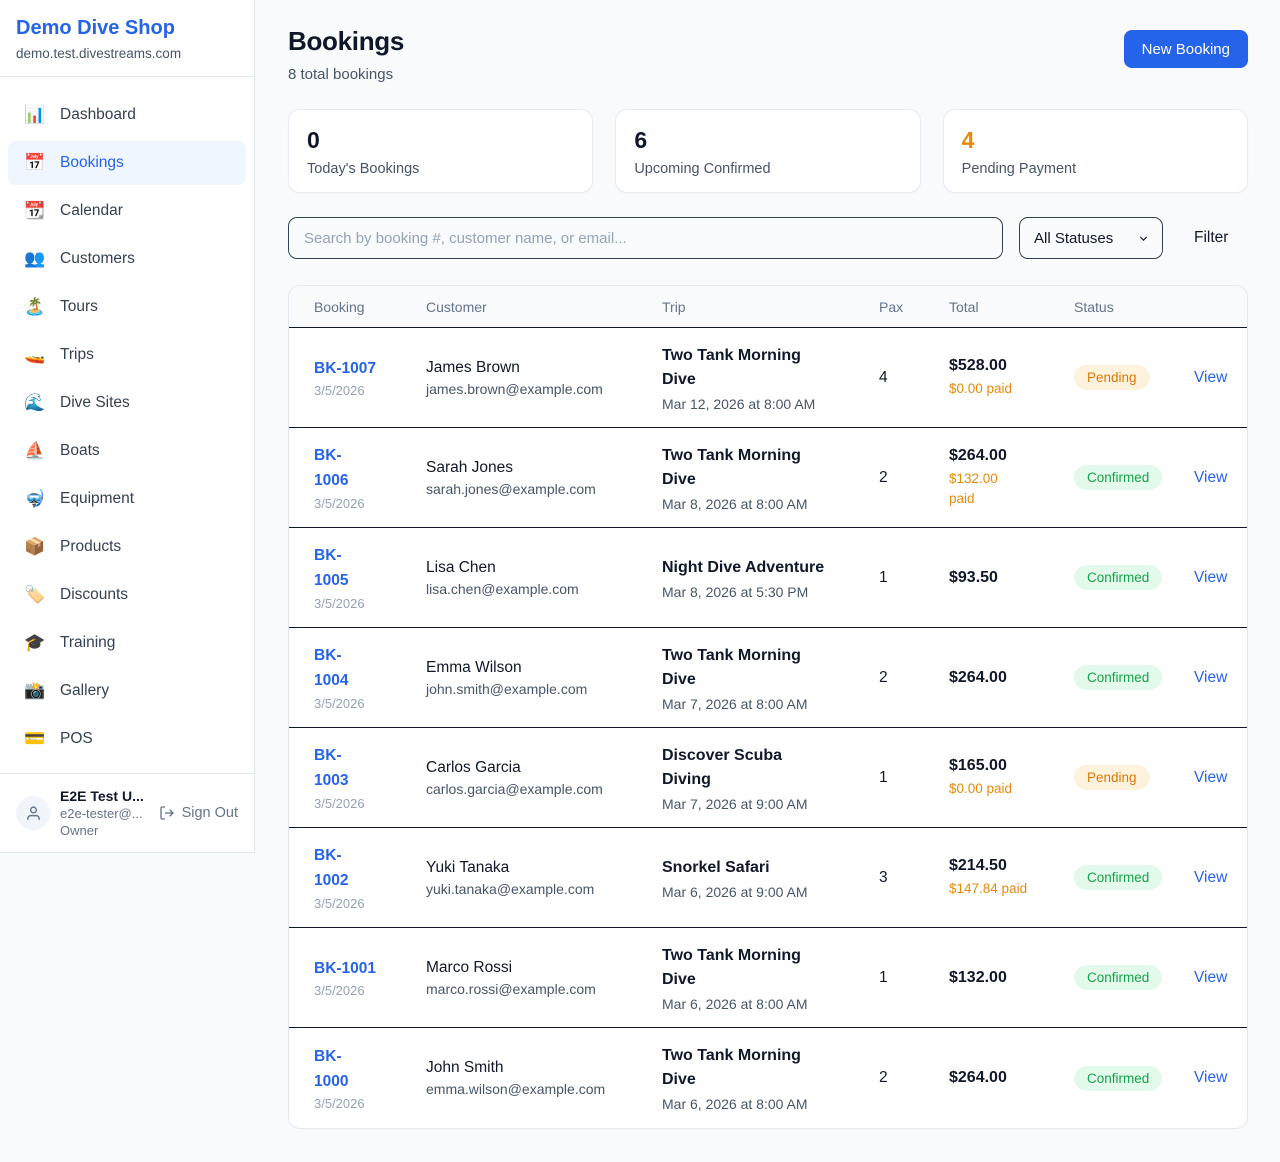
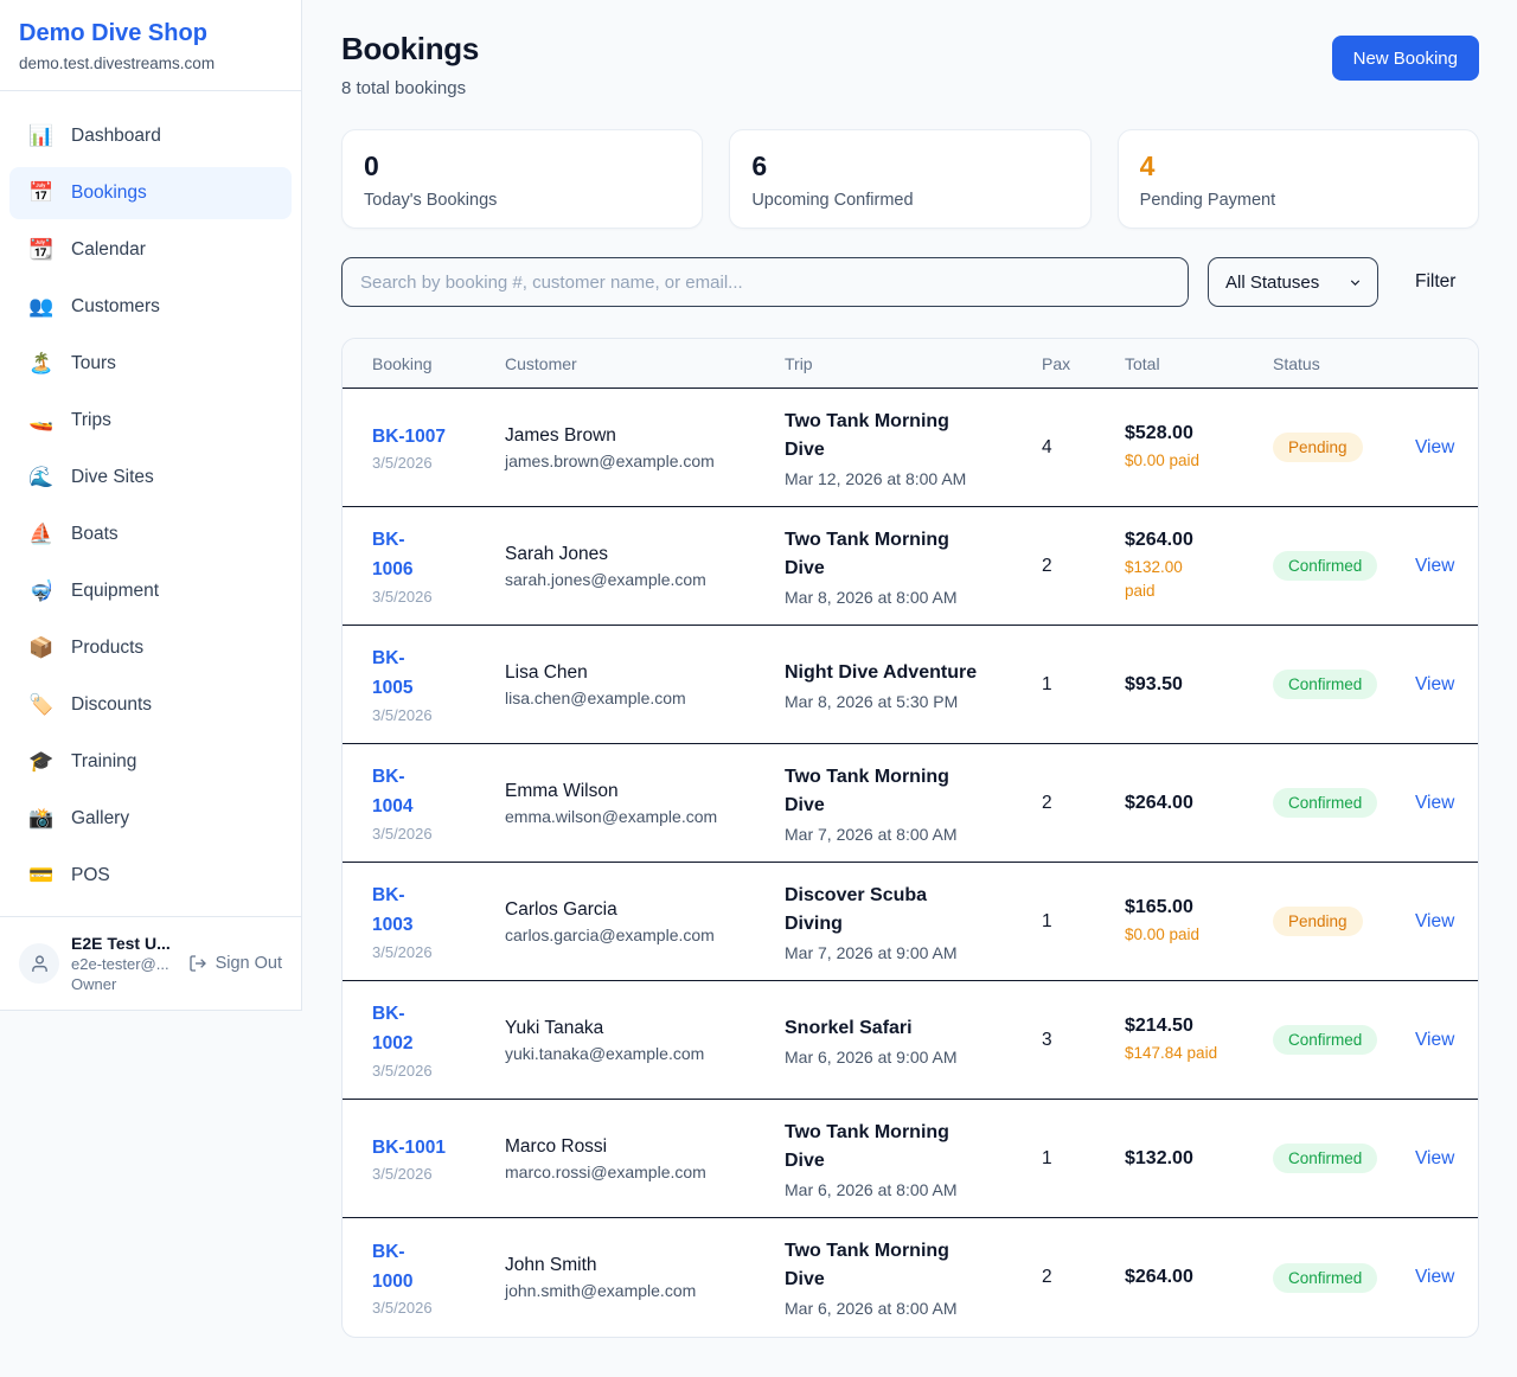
  Demo Dive Shop
  demo.test.divestreams.com
  📊
  Dashboard
  📅
  Bookings
  📆
  Calendar
  👥
  Customers
  🏝️
  Tours
  🚤
  Trips
  🌊
  Dive Sites
  ⛵
  Boats
  🤿
  Equipment
  📦
  Products
  🏷️
  Discounts
  🎓
  Training
  📸
  Gallery
  💳
  POS
  E2E Test U...
  e2e-tester@...
  Owner
  Sign Out
  Bookings
  8 total bookings
  New Booking
  0
  Today's Bookings
  6
  Upcoming Confirmed
  4
  Pending Payment
  Search by booking #, customer name, or email...
  All Statuses
  Filter
  Booking
  Customer
  Trip
  Pax
  Total
  Status
  BK-1007
  3/5/2026
  James Brown
  james.brown@example.com
  Two Tank Morning
  Dive
  Mar 12, 2026 at 8:00 AM
  4
  $528.00
  $0.00 paid
  Pending
  View
  BK-
  1006
  3/5/2026
  Sarah Jones
  sarah.jones@example.com
  Two Tank Morning
  Dive
  Mar 8, 2026 at 8:00 AM
  2
  $264.00
  $132.00
  paid
  Confirmed
  View
  BK-
  1005
  3/5/2026
  Lisa Chen
  lisa.chen@example.com
  Night Dive Adventure
  Mar 8, 2026 at 5:30 PM
  1
  $93.50
  Confirmed
  View
  BK-
  1004
  3/5/2026
  Emma Wilson
- john.smith@example.com
+ emma.wilson@example.com
  Two Tank Morning
  Dive
  Mar 7, 2026 at 8:00 AM
  2
  $264.00
  Confirmed
  View
  BK-
  1003
  3/5/2026
  Carlos Garcia
  carlos.garcia@example.com
  Discover Scuba
  Diving
  Mar 7, 2026 at 9:00 AM
  1
  $165.00
  $0.00 paid
  Pending
  View
  BK-
  1002
  3/5/2026
  Yuki Tanaka
  yuki.tanaka@example.com
  Snorkel Safari
  Mar 6, 2026 at 9:00 AM
  3
  $214.50
  $147.84 paid
  Confirmed
  View
  BK-1001
  3/5/2026
  Marco Rossi
  marco.rossi@example.com
  Two Tank Morning
  Dive
  Mar 6, 2026 at 8:00 AM
  1
  $132.00
  Confirmed
  View
  BK-
  1000
  3/5/2026
  John Smith
- emma.wilson@example.com
+ john.smith@example.com
  Two Tank Morning
  Dive
  Mar 6, 2026 at 8:00 AM
  2
  $264.00
  Confirmed
  View
